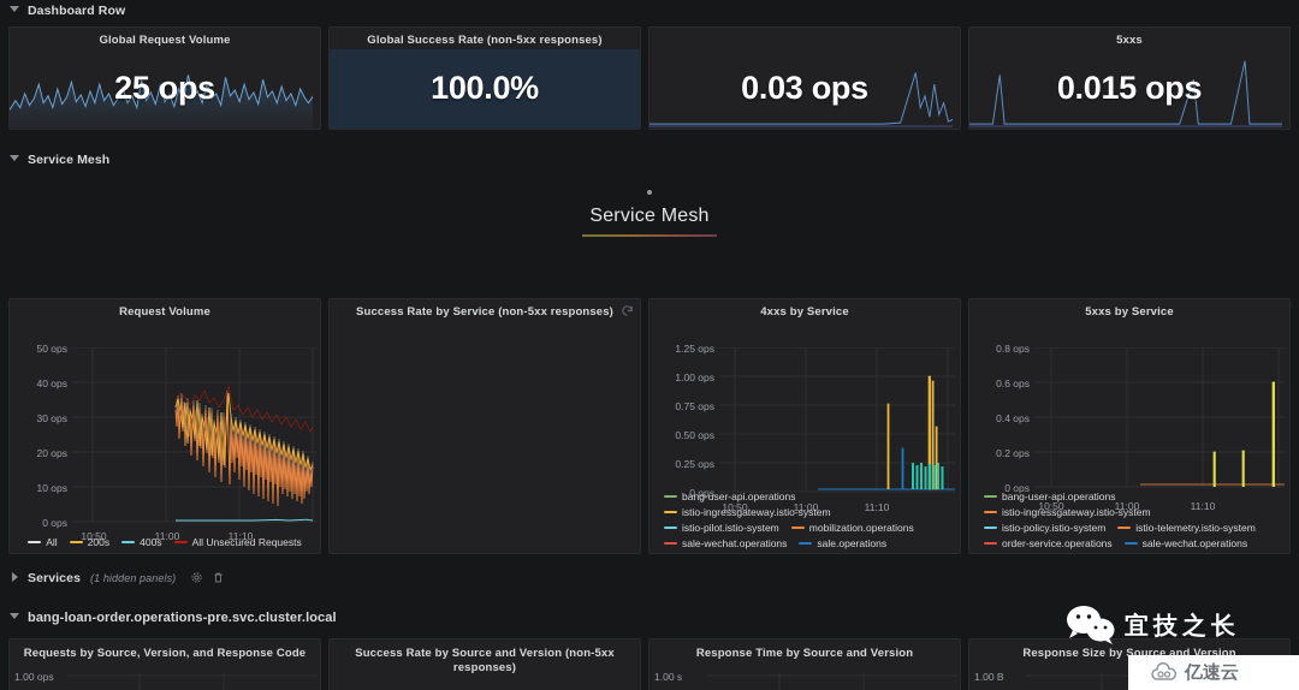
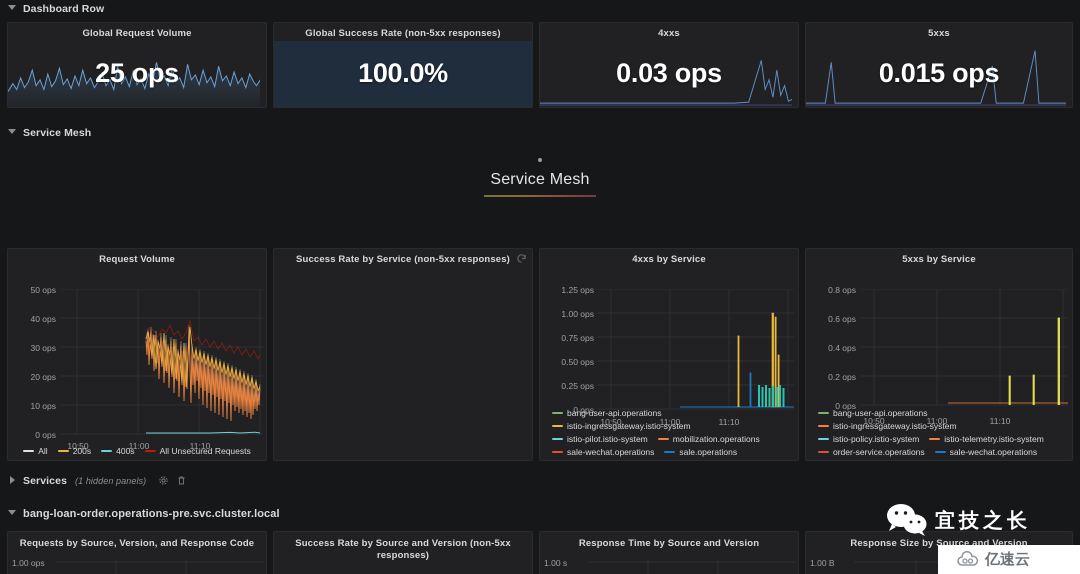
  Dashboard Row
  Global Request Volume
  25 ops
  Global Success Rate (non-5xx responses)
  100.0%
+ 4xxs
  0.03 ops
  5xxs
  0.015 ops
  Service Mesh
  Service Mesh
  Request Volume
  50 ops
  40 ops
  30 ops
  20 ops
  10 ops
  0 ops
  10:50
  11:00
  11:10
  All
  200s
  400s
  All Unsecured Requests
  Success Rate by Service (non-5xx responses)
  4xxs by Service
  1.25 ops
  1.00 ops
  0.75 ops
  0.50 ops
  0.25 ops
  0 ops
  10:50
  11:00
  11:10
  bang-user-api.operations
  istio-ingressgateway.istio-system
  istio-pilot.istio-system
  mobilization.operations
  sale-wechat.operations
  sale.operations
  5xxs by Service
  0.8 ops
  0.6 ops
  0.4 ops
  0.2 ops
  0 ops
  10:50
  11:00
  11:10
  bang-user-api.operations
  istio-ingressgateway.istio-system
  istio-policy.istio-system
  istio-telemetry.istio-system
  order-service.operations
  sale-wechat.operations
  Services
  (1 hidden panels)
  bang-loan-order.operations-pre.svc.cluster.local
  Requests by Source, Version, and Response Code
  1.00 ops
  Success Rate by Source and Version (non-5xx responses)
  Response Time by Source and Version
  1.00 s
  Response Size by Source and Version
  1.00 B
  宜技之长
  亿速云
